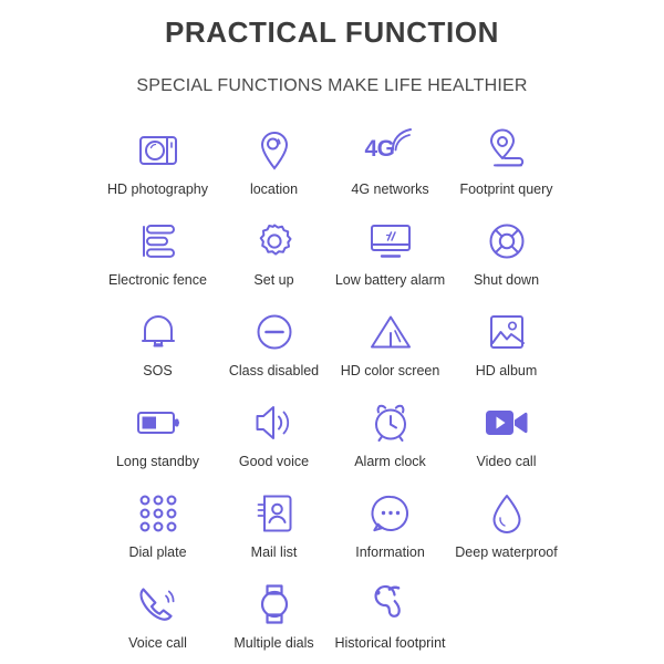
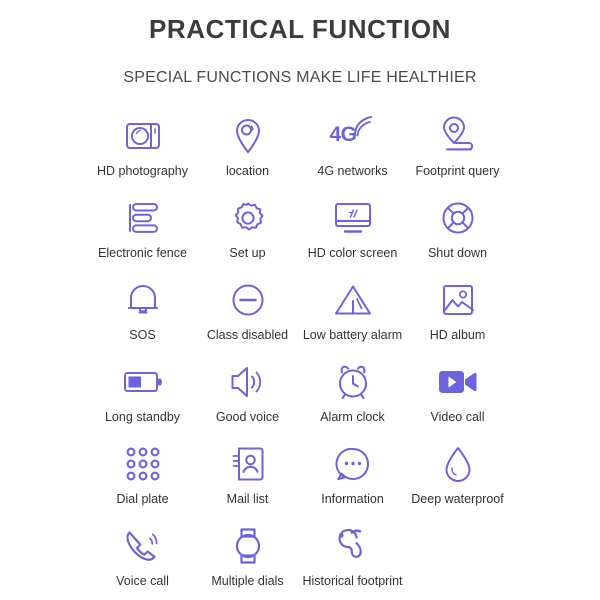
  PRACTICAL FUNCTION
  SPECIAL FUNCTIONS MAKE LIFE HEALTHIER
  HD photography
  location
  4G
  4G networks
  Footprint query
  Electronic fence
  Set up
- Low battery alarm
+ HD color screen
  Shut down
  SOS
  Class disabled
- HD color screen
+ Low battery alarm
  HD album
  Long standby
  Good voice
  Alarm clock
  Video call
  Dial plate
  Mail list
  Information
  Deep waterproof
  Voice call
  Multiple dials
  Historical footprint
